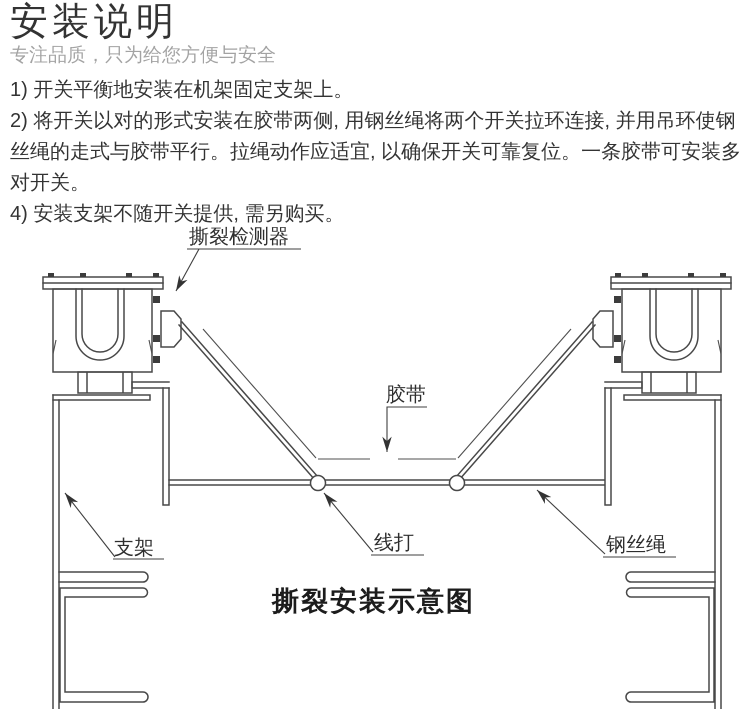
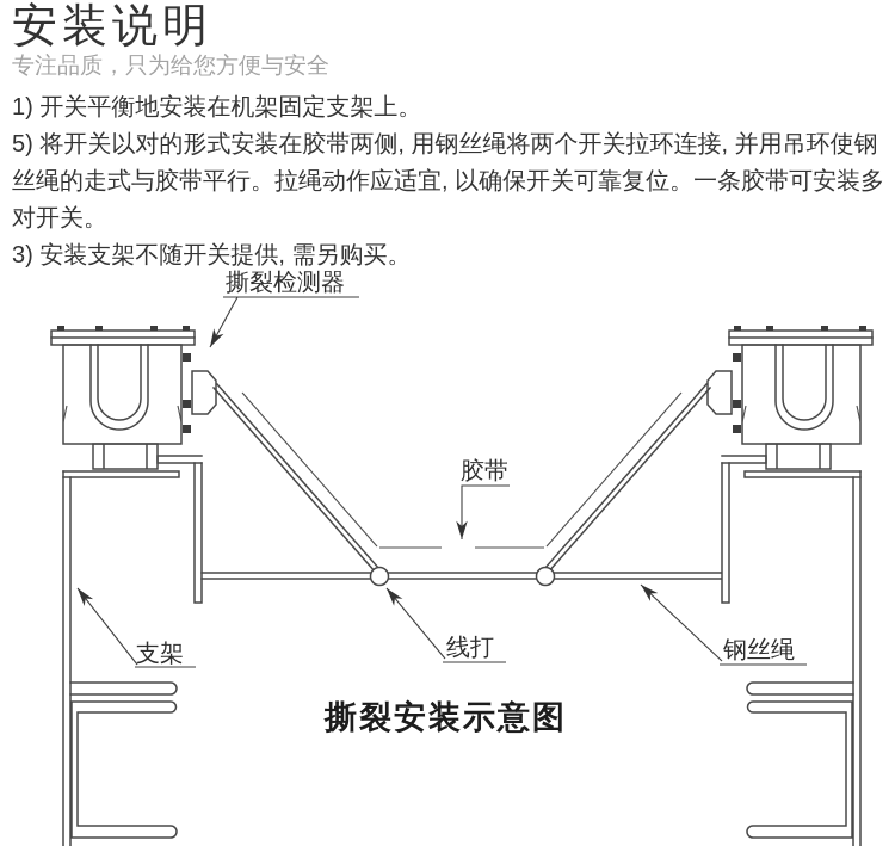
  安装说明
  专注品质，只为给您方便与安全
  1) 开关平衡地安装在机架固定支架上。
- 2) 将开关以对的形式安装在胶带两侧, 用钢丝绳将两个开关拉环连接, 并用吊环使钢丝绳的走式与胶带平行。拉绳动作应适宜, 以确保开关可靠复位。一条胶带可安装多对开关。
+ 5) 将开关以对的形式安装在胶带两侧, 用钢丝绳将两个开关拉环连接, 并用吊环使钢丝绳的走式与胶带平行。拉绳动作应适宜, 以确保开关可靠复位。一条胶带可安装多对开关。
- 4) 安装支架不随开关提供, 需另购买。
+ 3) 安装支架不随开关提供, 需另购买。
  撕裂检测器
  胶带
  支架
  线打
  钢丝绳
  撕裂安装示意图
